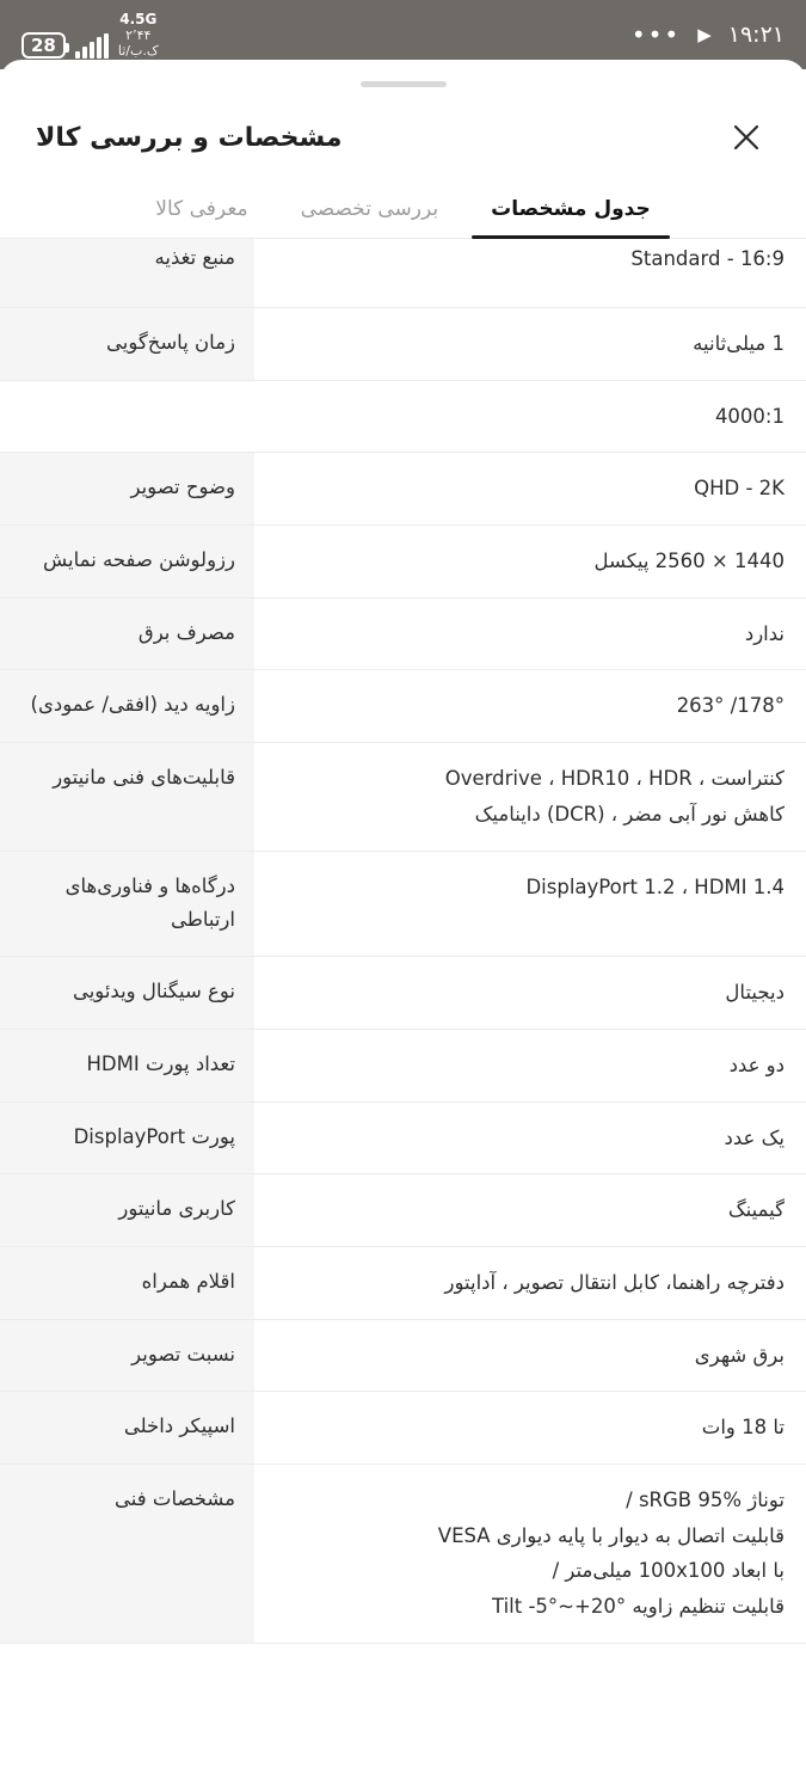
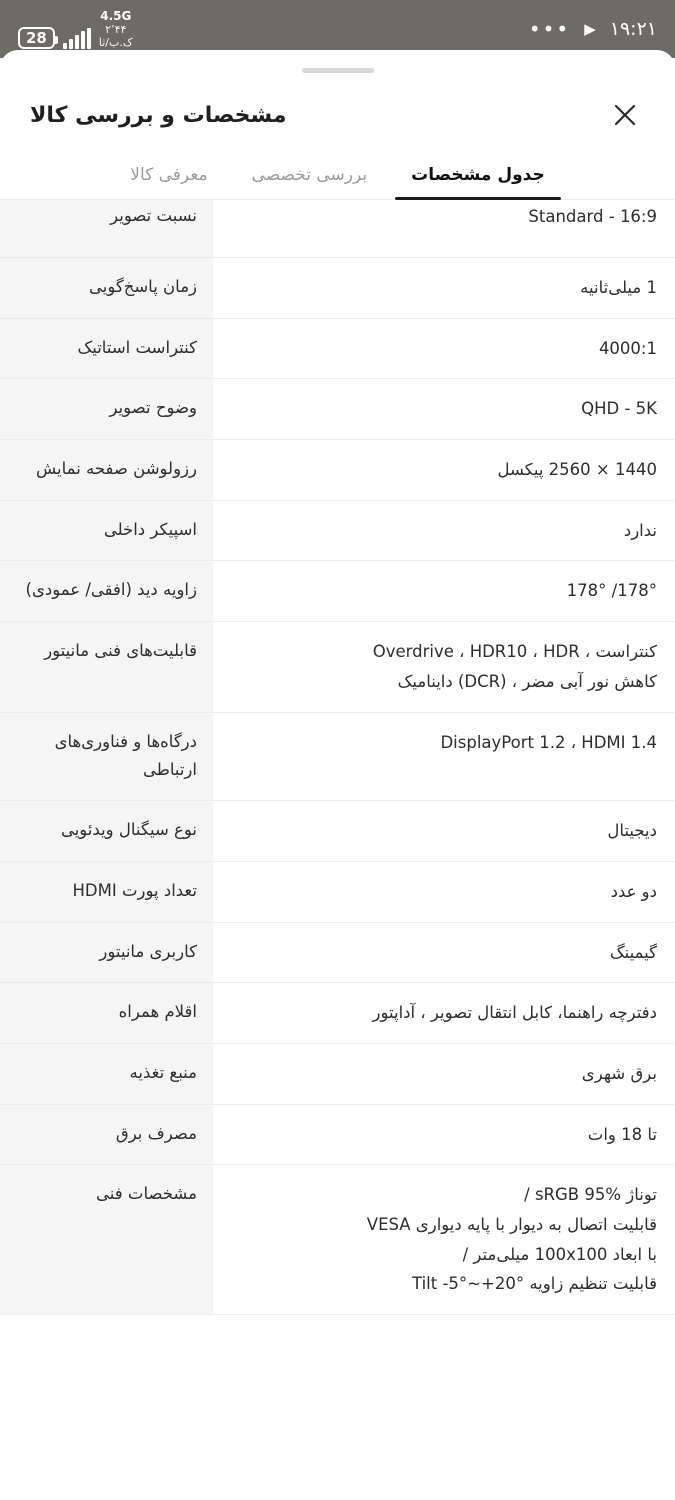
  28
  4.5G
  ۲٬۴۴
  ک.ب/ثا
  •••
  ▶
  ۱۹:۲۱
  مشخصات و بررسی کالا
  معرفی کالا
  بررسی تخصصی
  جدول مشخصات
  16:9 - Standard
- منبع تغذیه
+ نسبت تصویر
  1 میلی‌ثانیه
  زمان پاسخ‌گویی
  4000:1
+ کنتراست استاتیک
- QHD - 2K
+ QHD - 5K
  وضوح تصویر
  1440 × 2560 پیکسل
  رزولوشن صفحه نمایش
  ندارد
- مصرف برق
+ اسپیکر داخلی
- 178°/ 263°
+ 178°/ 178°
  زاویه دید (افقی/ عمودی)
  کنتراست ، Overdrive ، HDR10 ، HDR
  کاهش نور آبی مضر ، (DCR) داینامیک
  قابلیت‌های فنی مانیتور
  DisplayPort 1.2 ، HDMI 1.4
  درگاه‌ها و فناوری‌های ارتباطی
  دیجیتال
  نوع سیگنال ویدئویی
  دو عدد
  تعداد پورت HDMI
- یک عدد
- پورت DisplayPort
  گیمینگ
  کاربری مانیتور
  دفترچه راهنما، کابل انتقال تصویر ، آداپتور
  اقلام همراه
  برق شهری
- نسبت تصویر
+ منبع تغذیه
  تا 18 وات
- اسپیکر داخلی
+ مصرف برق
  توناژ sRGB 95% /
  قابلیت اتصال به دیوار با پایه دیواری VESA
  با ابعاد 100x100 میلی‌متر /
  قابلیت تنظیم زاویه °20+~°5- Tilt
  مشخصات فنی
